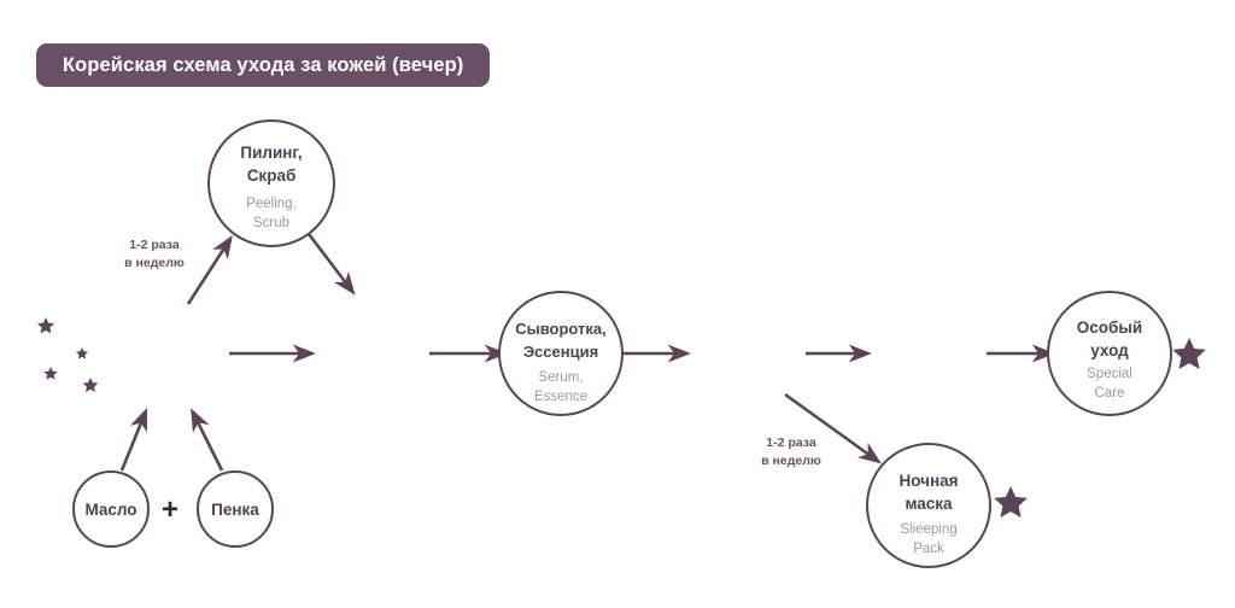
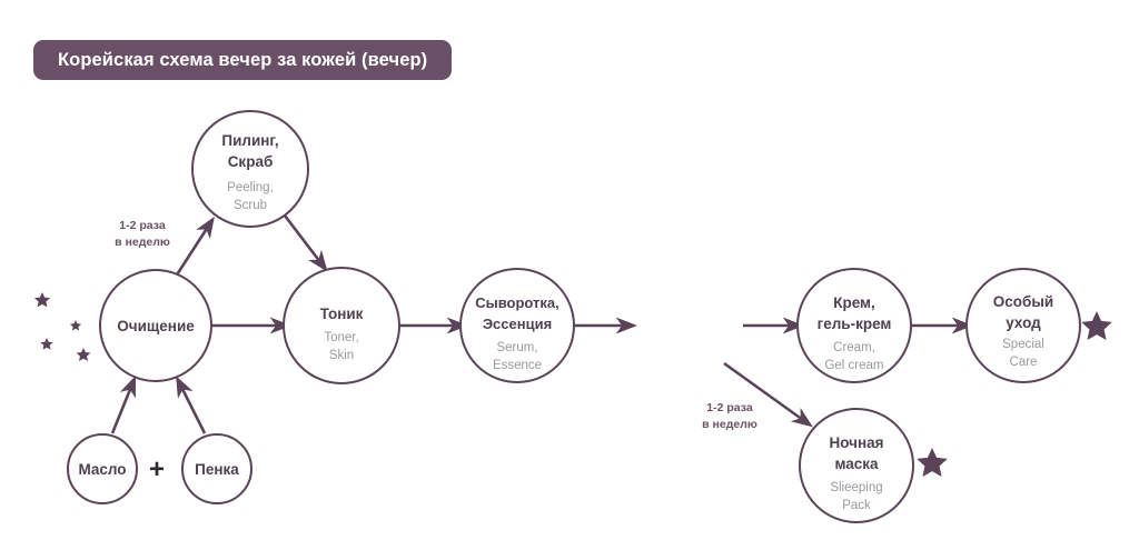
- Корейская схема ухода за кожей (вечер)
+ Корейская схема вечер за кожей (вечер)
  Пилинг,
  Скраб
  Peeling,
  Scrub
+ Очищение
+ Тоник
+ Toner,
+ Skin
  Сыворотка,
  Эссенция
  Serum,
  Essence
+ Крем,
+ гель-крем
+ Cream,
+ Gel cream
  Особый
  уход
  Special
  Care
  Ночная
  маска
  Slieeping
  Pack
  Масло
  +
  Пенка
  1-2 раза
  в неделю
  1-2 раза
  в неделю
